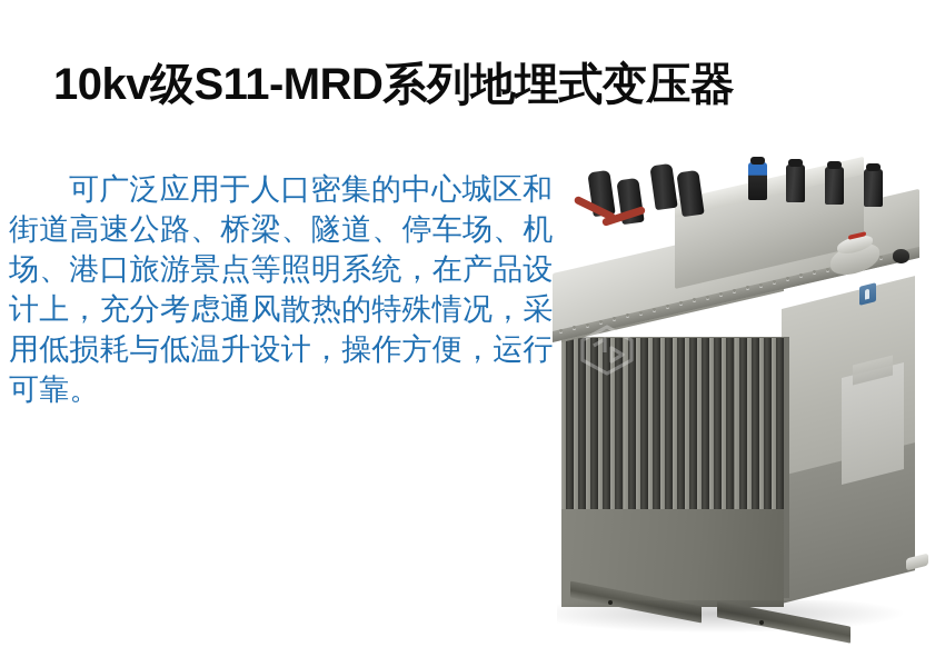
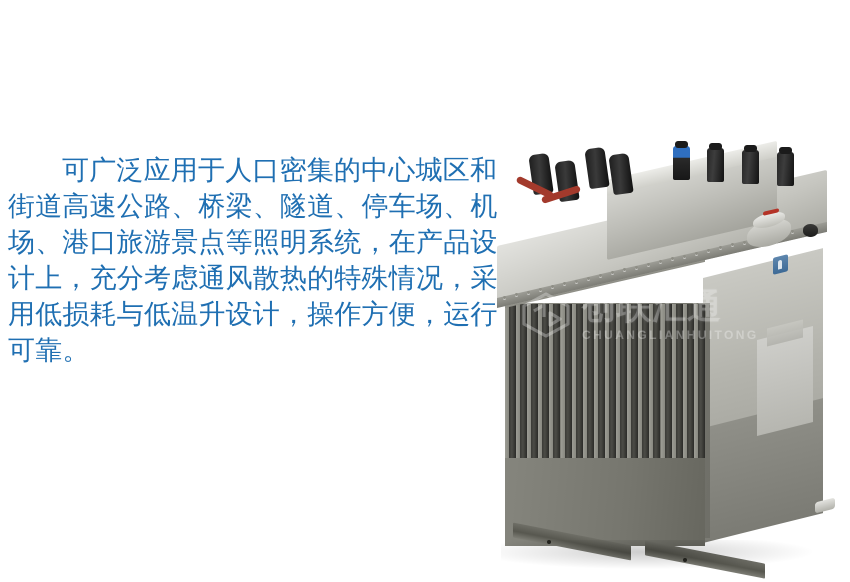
- 10kv级S11-MRD系列地埋式变压器
  可广泛应用于人口密集的中心城区和街道高速公路、桥梁、隧道、停车场、机场、港口旅游景点等照明系统，在产品设计上，充分考虑通风散热的特殊情况，采用低损耗与低温升设计，操作方便，运行可靠。
+ 创联汇通
+ CHUANGLIANHUITONG
